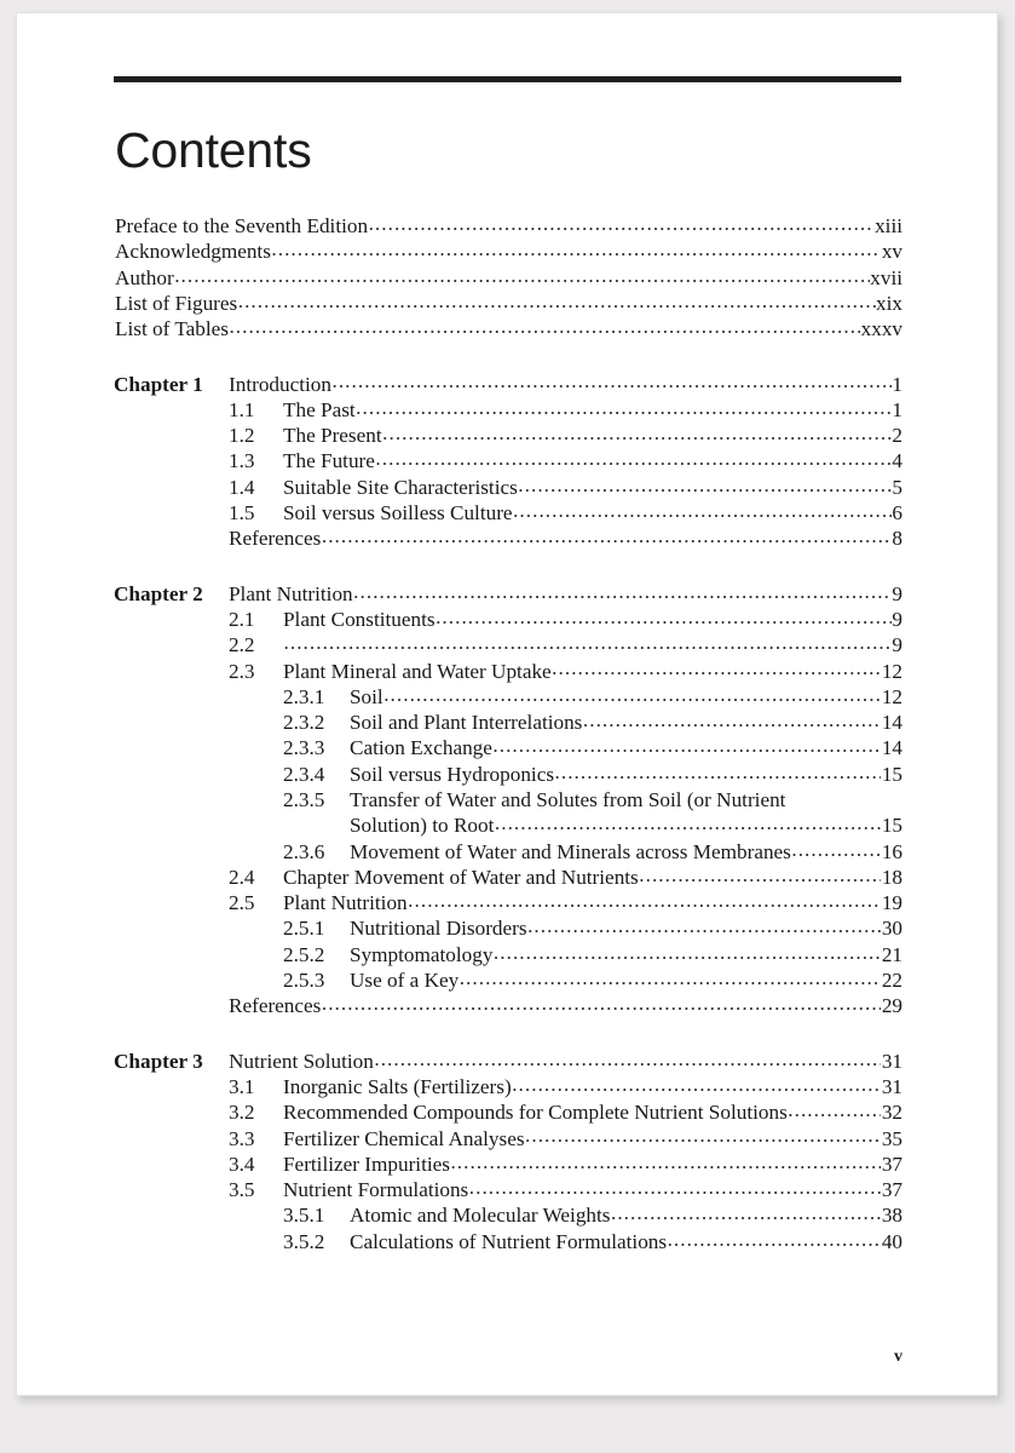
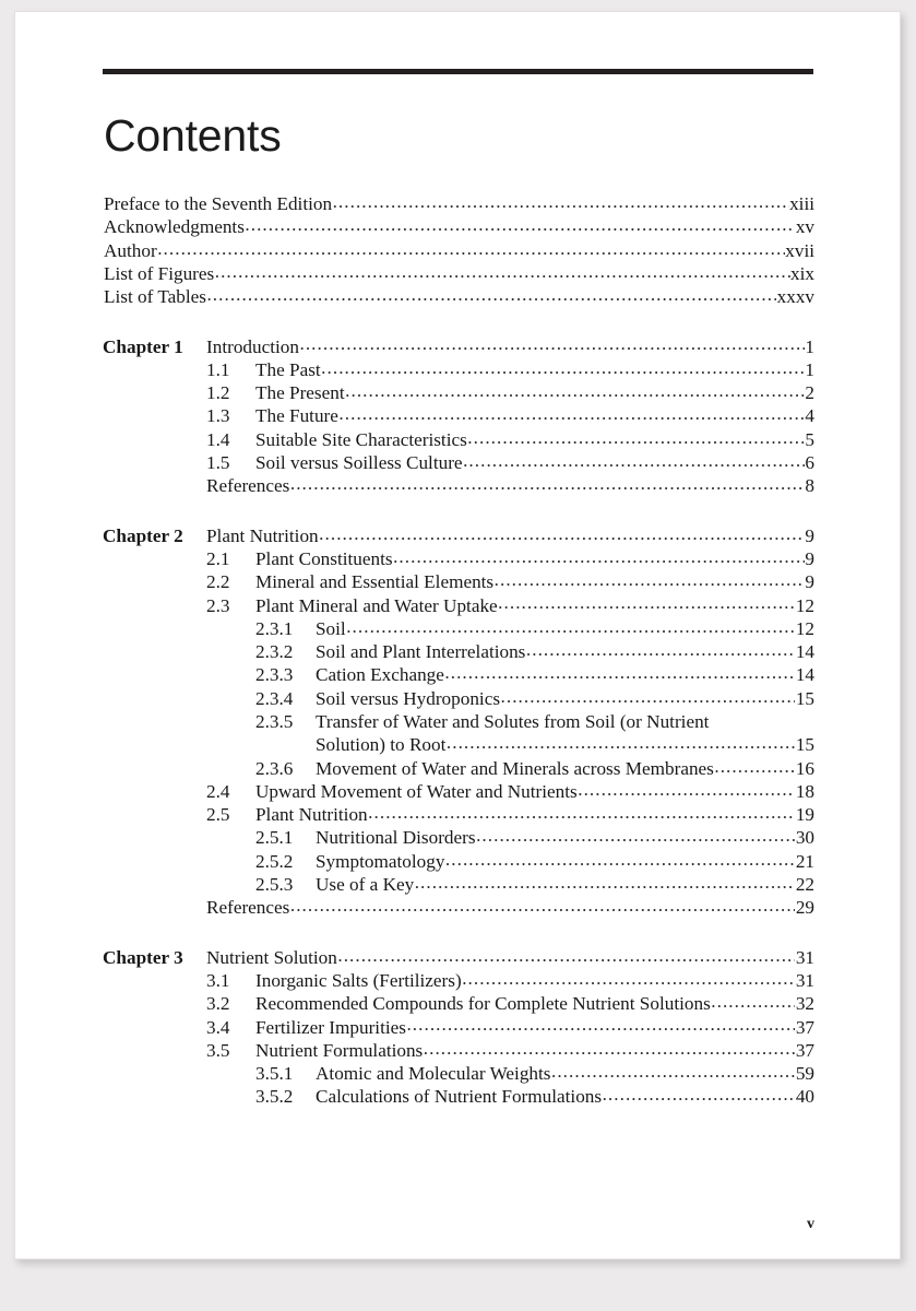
  Contents
  Preface to the Seventh Edition
  xiii
  Acknowledgments
  xv
  Author
  xvii
  List of Figures
  xix
  List of Tables
  xxxv
  Chapter 1
  Introduction
  1
  1.1
  The Past
  1
  1.2
  The Present
  2
  1.3
  The Future
  4
  1.4
  Suitable Site Characteristics
  5
  1.5
  Soil versus Soilless Culture
  6
  References
  8
  Chapter 2
  Plant Nutrition
  9
  2.1
  Plant Constituents
  9
  2.2
+ Mineral and Essential Elements
  9
  2.3
  Plant Mineral and Water Uptake
  12
  2.3.1
  Soil
  12
  2.3.2
  Soil and Plant Interrelations
  14
  2.3.3
  Cation Exchange
  14
  2.3.4
  Soil versus Hydroponics
  15
  2.3.5
  Transfer of Water and Solutes from Soil (or Nutrient
  Solution) to Root
  15
  2.3.6
  Movement of Water and Minerals across Membranes
  16
  2.4
- Chapter Movement of Water and Nutrients
+ Upward Movement of Water and Nutrients
  18
  2.5
  Plant Nutrition
  19
  2.5.1
  Nutritional Disorders
  30
  2.5.2
  Symptomatology
  21
  2.5.3
  Use of a Key
  22
  References
  29
  Chapter 3
  Nutrient Solution
  31
  3.1
  Inorganic Salts (Fertilizers)
  31
  3.2
  Recommended Compounds for Complete Nutrient Solutions
  32
- 3.3
- Fertilizer Chemical Analyses
- 35
  3.4
  Fertilizer Impurities
  37
  3.5
  Nutrient Formulations
  37
  3.5.1
  Atomic and Molecular Weights
- 38
+ 59
  3.5.2
  Calculations of Nutrient Formulations
  40
  v
